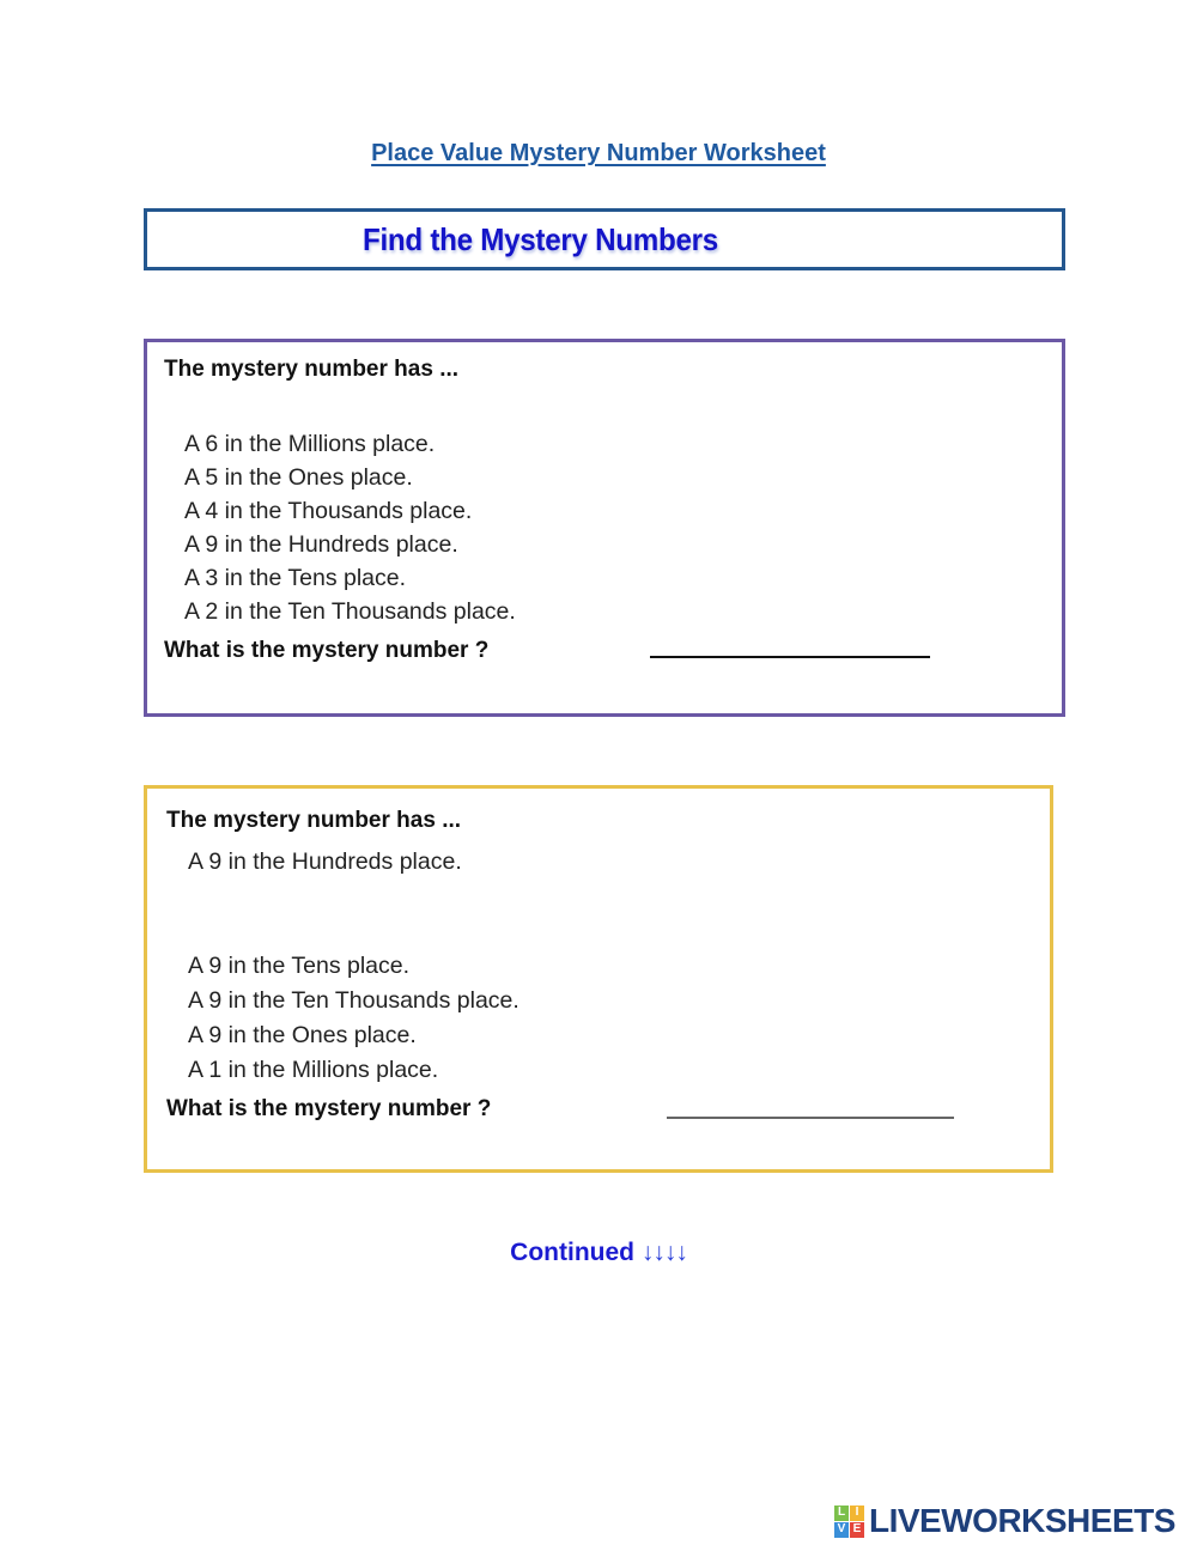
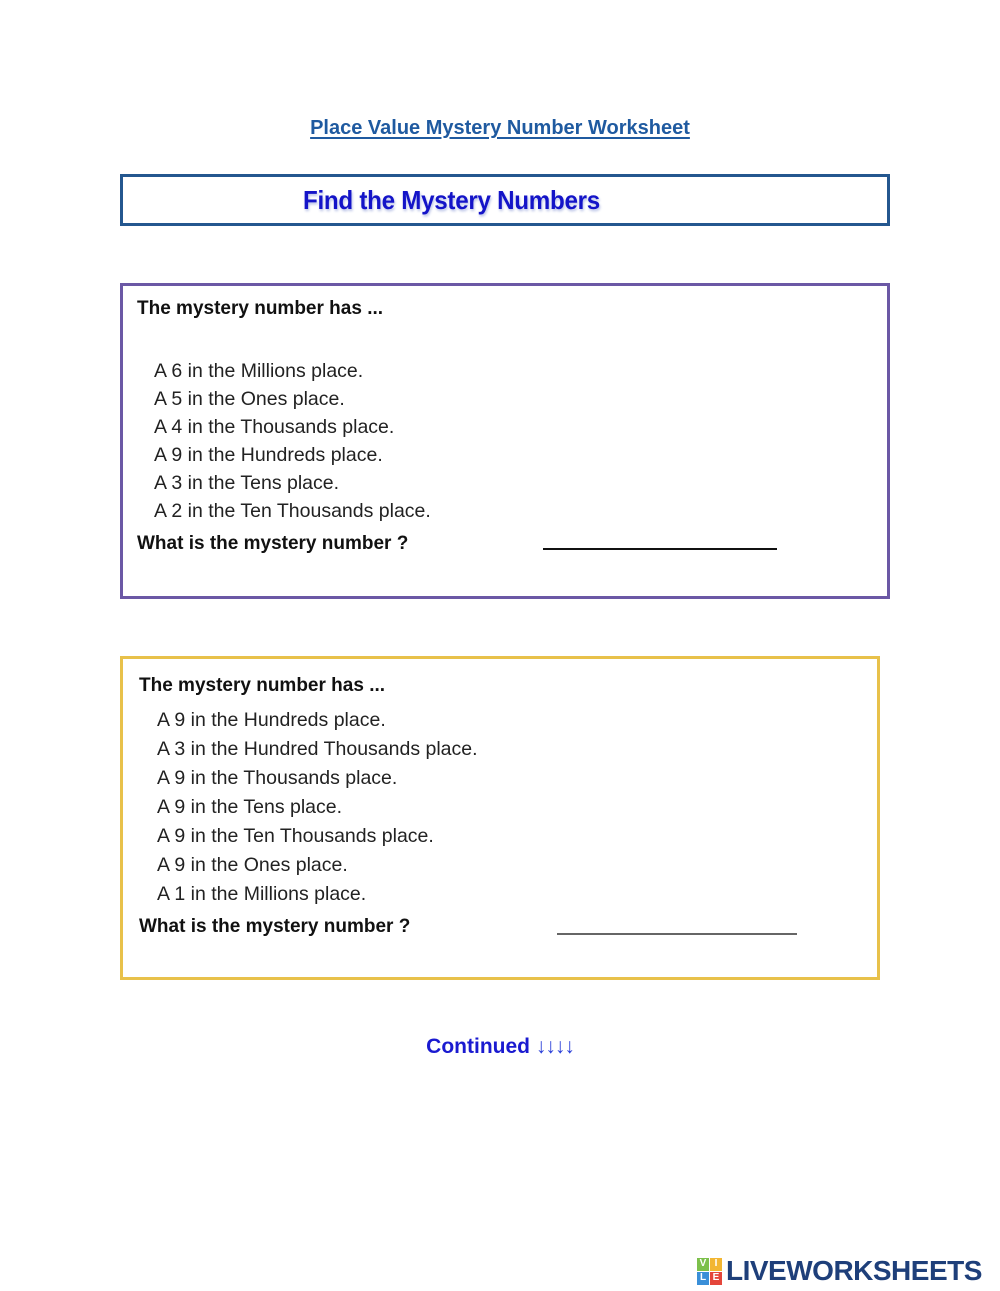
  Place Value Mystery Number Worksheet
  Find the Mystery Numbers
  The mystery number has ...
  A 6 in the Millions place.
  A 5 in the Ones place.
  A 4 in the Thousands place.
  A 9 in the Hundreds place.
  A 3 in the Tens place.
  A 2 in the Ten Thousands place.
  What is the mystery number ?
  The mystery number has ...
  A 9 in the Hundreds place.
+ A 3 in the Hundred Thousands place.
+ A 9 in the Thousands place.
  A 9 in the Tens place.
  A 9 in the Ten Thousands place.
  A 9 in the Ones place.
  A 1 in the Millions place.
  What is the mystery number ?
  Continued ↓↓↓↓
- L
+ V
  I
- V
+ L
  E
  LIVEWORKSHEETS
